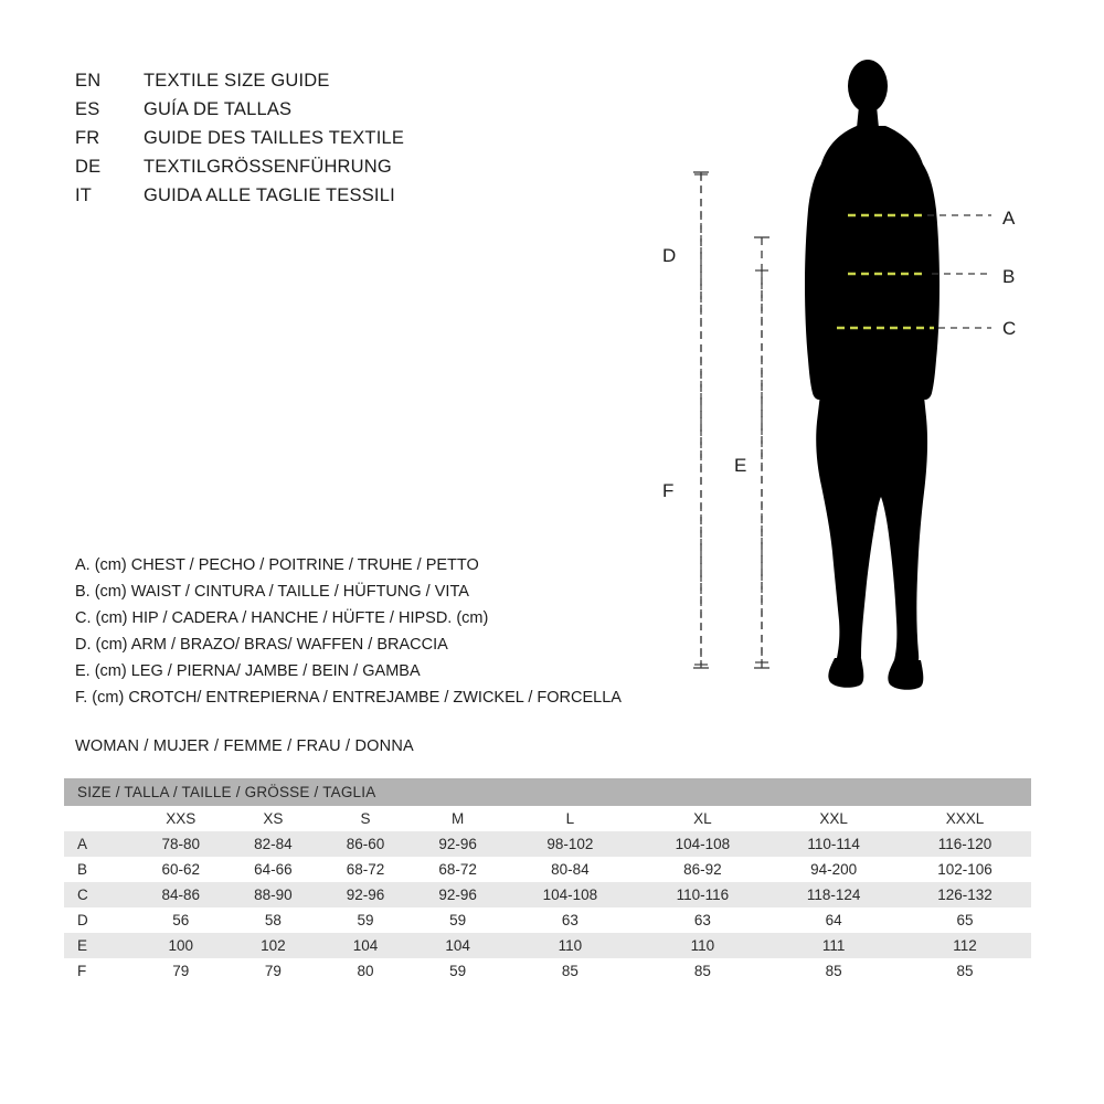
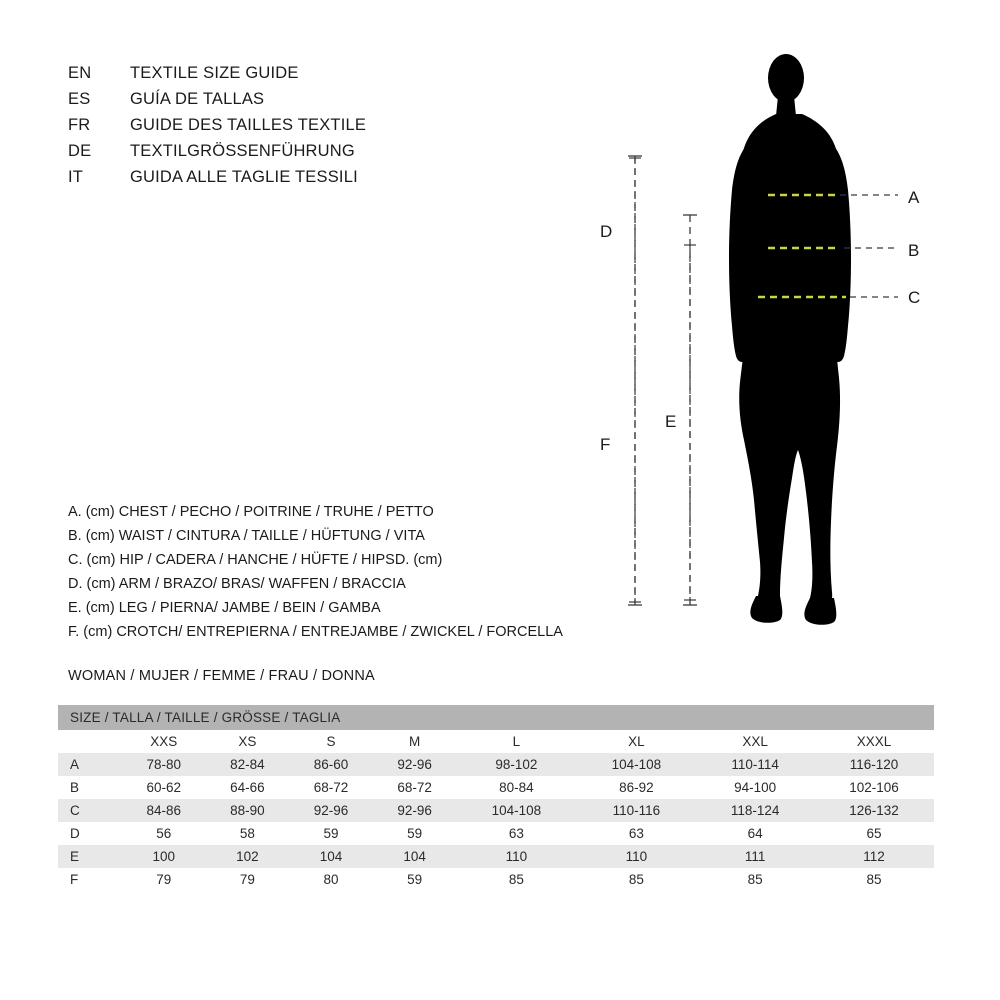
  EN
  TEXTILE SIZE GUIDE
  ES
  GUÍA DE TALLAS
  FR
  GUIDE DES TAILLES TEXTILE
  DE
  TEXTILGRÖSSENFÜHRUNG
  IT
  GUIDA ALLE TAGLIE TESSILI
  A
  B
  C
  D
  E
  F
  A. (cm) CHEST / PECHO / POITRINE / TRUHE / PETTO
  B. (cm) WAIST / CINTURA / TAILLE / HÜFTUNG / VITA
  C. (cm) HIP / CADERA / HANCHE / HÜFTE / HIPSD. (cm)
  D. (cm) ARM / BRAZO/ BRAS/ WAFFEN / BRACCIA
  E. (cm) LEG / PIERNA/ JAMBE / BEIN / GAMBA
  F. (cm) CROTCH/ ENTREPIERNA / ENTREJAMBE / ZWICKEL / FORCELLA
  WOMAN / MUJER / FEMME / FRAU / DONNA
  SIZE / TALLA / TAILLE / GRÖSSE / TAGLIA
  	XXS	XS	S	M	L	XL	XXL	XXXL
  A	78-80	82-84	86-60	92-96	98-102	104-108	110-114	116-120
- B	60-62	64-66	68-72	68-72	80-84	86-92	94-200	102-106
+ B	60-62	64-66	68-72	68-72	80-84	86-92	94-100	102-106
  C	84-86	88-90	92-96	92-96	104-108	110-116	118-124	126-132
  D	56	58	59	59	63	63	64	65
  E	100	102	104	104	110	110	111	112
  F	79	79	80	59	85	85	85	85
